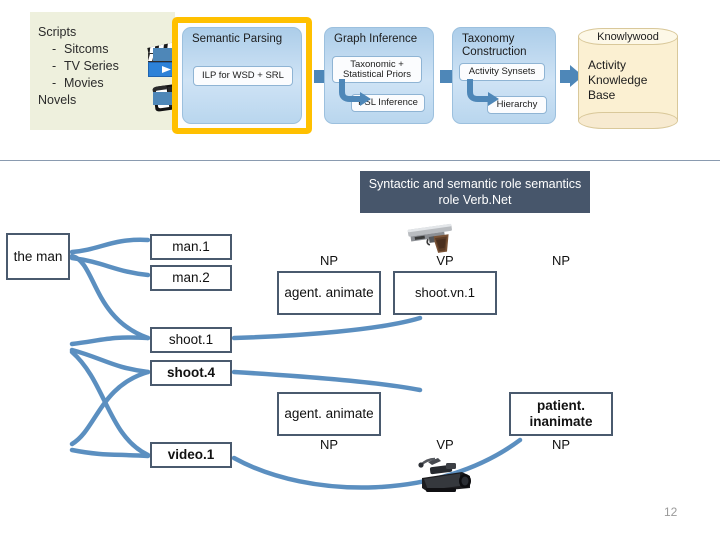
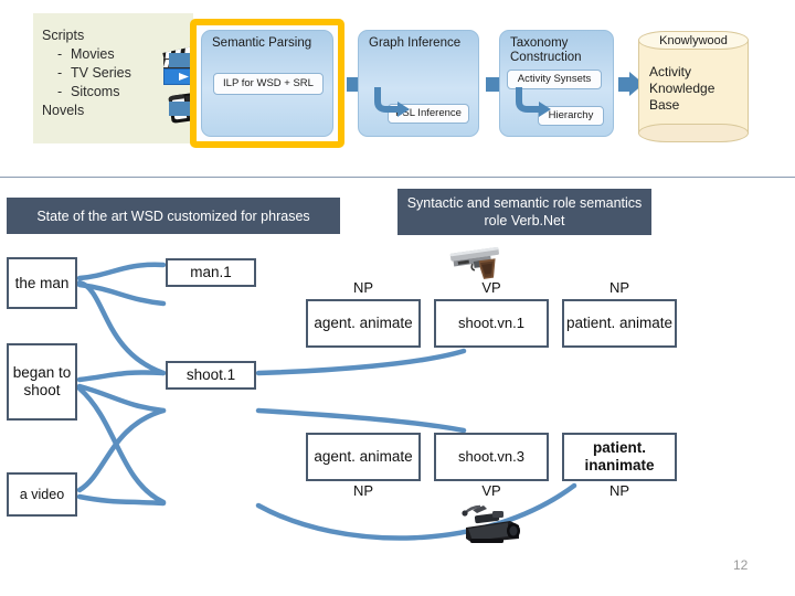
  Scripts
- - Sitcoms
+ - Movies
  - TV Series
- - Movies
+ - Sitcoms
  Novels
  Semantic Parsing
  ILP for WSD + SRL
  Graph Inference
- Taxonomic + Statistical Priors
  SL Inference
  Taxonomy Construction
  Activity Synsets
  Hierarchy
  Knowlywood
  Activity Knowledge Base
+ State of the art WSD customized for phrases
  Syntactic and semantic role semantics role Verb.Net
  the man
+ began to shoot
+ a video
  man.1
- man.2
  shoot.1
- shoot.4
- video.1
  NP
  VP
  NP
  agent. animate
  shoot.vn.1
+ patient. animate
  agent. animate
+ shoot.vn.3
  patient. inanimate
  NP
  VP
  NP
  12
